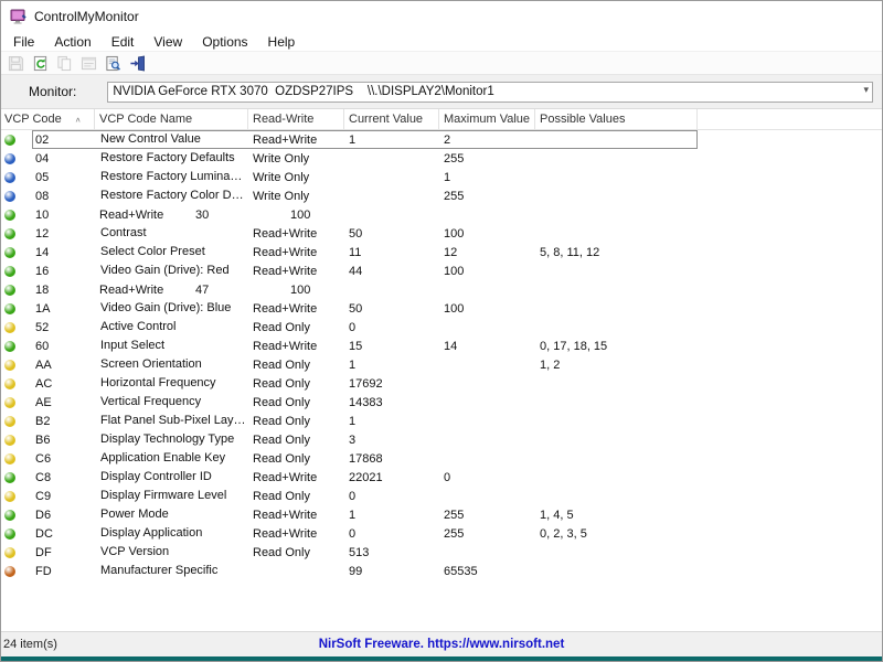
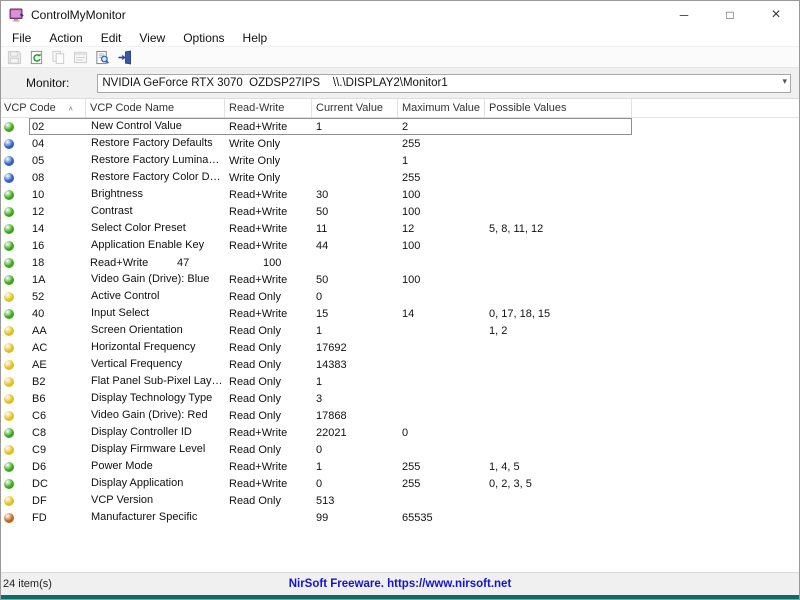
  ControlMyMonitor
+ ─
+ □
+ ×
  File
  Action
  Edit
  View
  Options
  Help
  Monitor:
  NVIDIA GeForce RTX 3070 OZDSP27IPS \\.\DISPLAY2\Monitor1
  ▾
  VCP Code
  VCP Code Name
  Read-Write
  Current Value
  Maximum Value
  Possible Values
  02
  New Control Value
  Read+Write
  1
  2
  04
  Restore Factory Defaults
  Write Only
  255
  05
  Restore Factory Luminance
  Write Only
  1
  08
  Restore Factory Color Defa
  Write Only
  255
  10
+ Brightness
  Read+Write
  30
  100
  12
  Contrast
  Read+Write
  50
  100
  14
  Select Color Preset
  Read+Write
  11
  12
  5, 8, 11, 12
  16
- Video Gain (Drive): Red
+ Application Enable Key
  Read+Write
  44
  100
  18
  Read+Write
  47
  100
  1A
  Video Gain (Drive): Blue
  Read+Write
  50
  100
  52
  Active Control
  Read Only
  0
- 60
+ 40
  Input Select
  Read+Write
  15
  14
  0, 17, 18, 15
  AA
  Screen Orientation
  Read Only
  1
  1, 2
  AC
  Horizontal Frequency
  Read Only
  17692
  AE
  Vertical Frequency
  Read Only
  14383
  B2
  Flat Panel Sub-Pixel Layou
  Read Only
  1
  B6
  Display Technology Type
  Read Only
  3
  C6
- Application Enable Key
+ Video Gain (Drive): Red
  Read Only
  17868
  C8
  Display Controller ID
  Read+Write
  22021
  0
  C9
  Display Firmware Level
  Read Only
  0
  D6
  Power Mode
  Read+Write
  1
  255
  1, 4, 5
  DC
  Display Application
  Read+Write
  0
  255
  0, 2, 3, 5
  DF
  VCP Version
  Read Only
  513
  FD
  Manufacturer Specific
  99
  65535
  24 item(s)
  NirSoft Freeware. https://www.nirsoft.net
